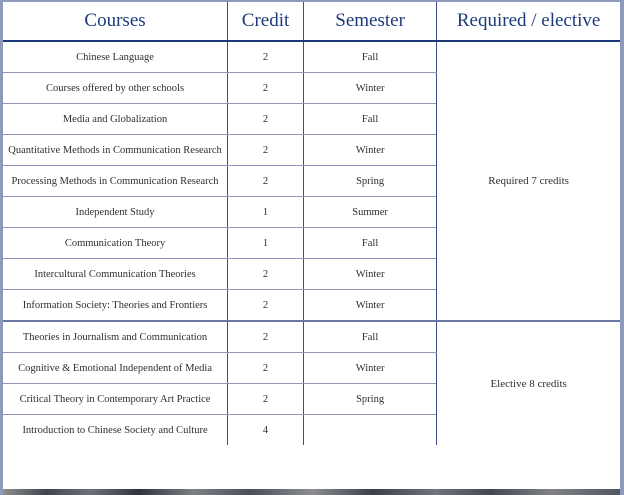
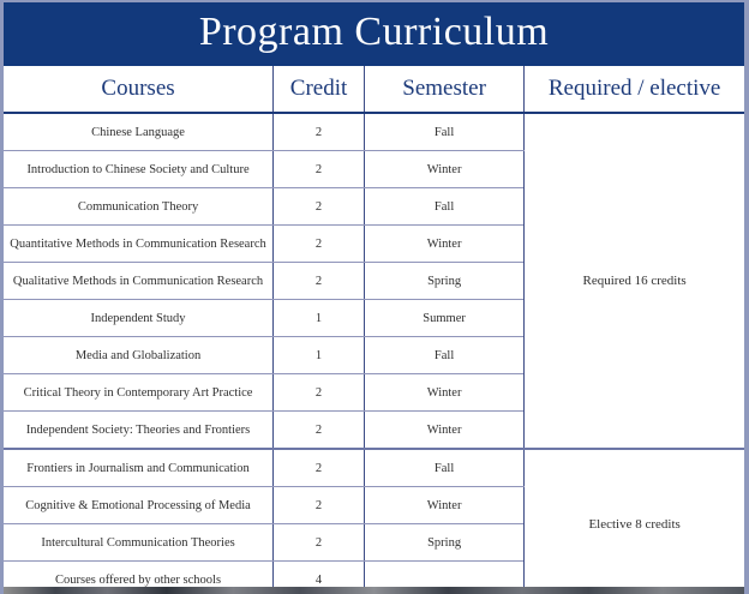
+ Program Curriculum
  Courses	Credit	Semester	Required / elective
- Chinese Language	2	Fall	Required 7 credits
+ Chinese Language	2	Fall	Required 16 credits
- Courses offered by other schools	2	Winter
+ Introduction to Chinese Society and Culture	2	Winter
- Media and Globalization	2	Fall
+ Communication Theory	2	Fall
  Quantitative Methods in Communication Research	2	Winter
- Processing Methods in Communication Research	2	Spring
+ Qualitative Methods in Communication Research	2	Spring
  Independent Study	1	Summer
- Communication Theory	1	Fall
+ Media and Globalization	1	Fall
- Intercultural Communication Theories	2	Winter
+ Critical Theory in Contemporary Art Practice	2	Winter
- Information Society: Theories and Frontiers	2	Winter
+ Independent Society: Theories and Frontiers	2	Winter
- Theories in Journalism and Communication	2	Fall	Elective 8 credits
+ Frontiers in Journalism and Communication	2	Fall	Elective 8 credits
- Cognitive & Emotional Independent of Media	2	Winter
+ Cognitive & Emotional Processing of Media	2	Winter
- Critical Theory in Contemporary Art Practice	2	Spring
+ Intercultural Communication Theories	2	Spring
- Introduction to Chinese Society and Culture	4
+ Courses offered by other schools	4
